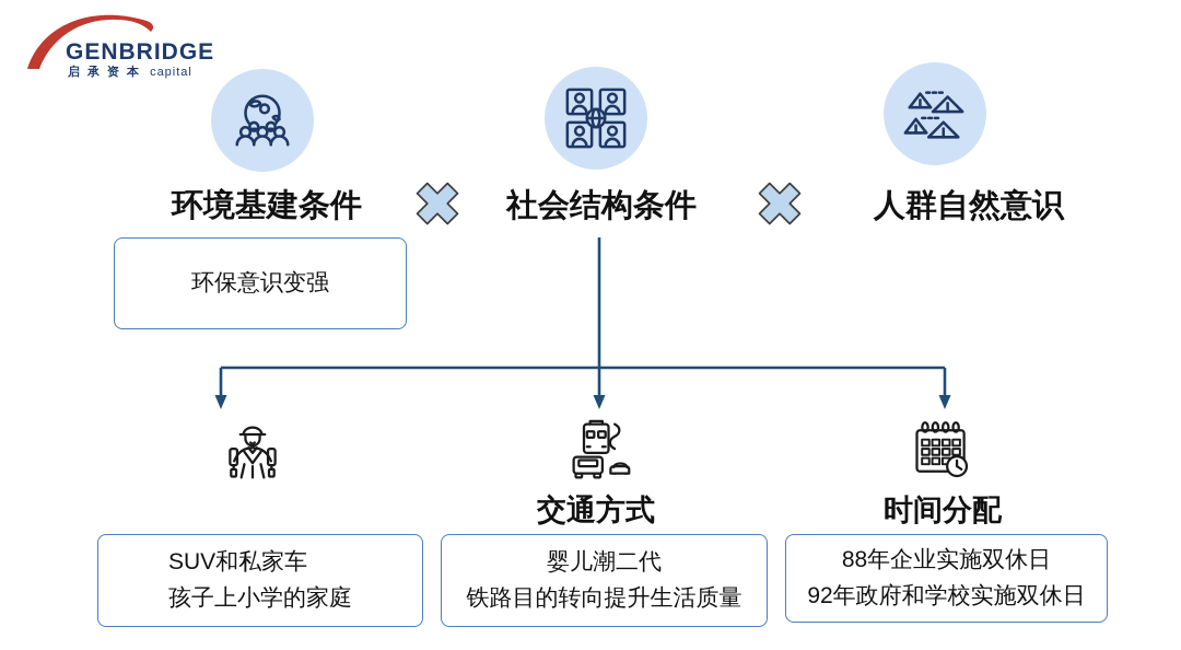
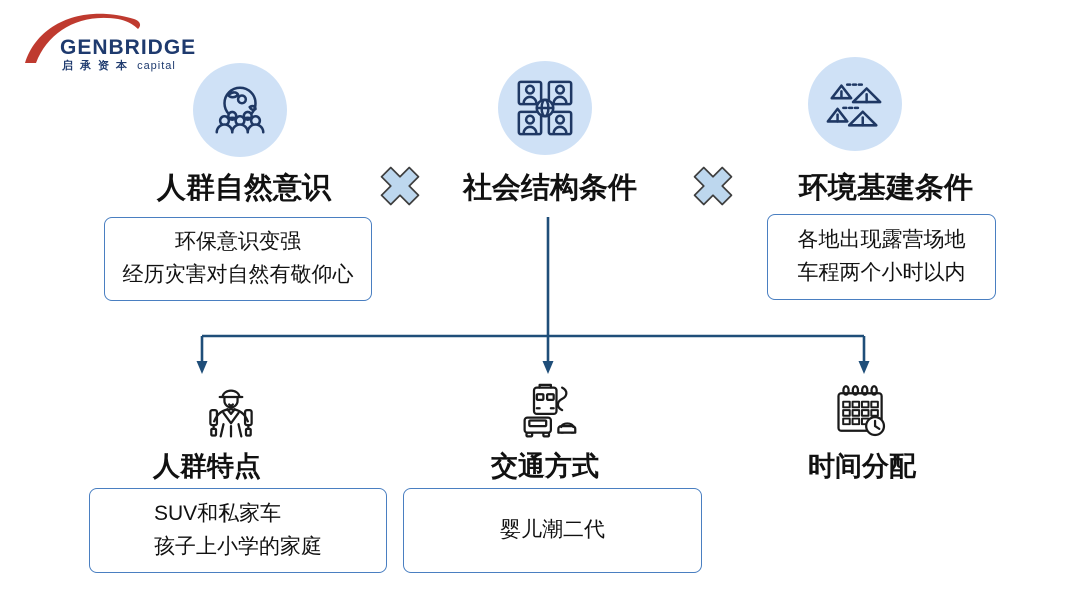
  GENBRIDGE
  启承资本 capital
- 环境基建条件
+ 人群自然意识
  社会结构条件
- 人群自然意识
+ 环境基建条件
  环保意识变强
+ 经历灾害对自然有敬仰心
+ 各地出现露营场地
+ 车程两个小时以内
+ 人群特点
  交通方式
  时间分配
  SUV和私家车
  孩子上小学的家庭
  婴儿潮二代
- 铁路目的转向提升生活质量
- 88年企业实施双休日
- 92年政府和学校实施双休日
